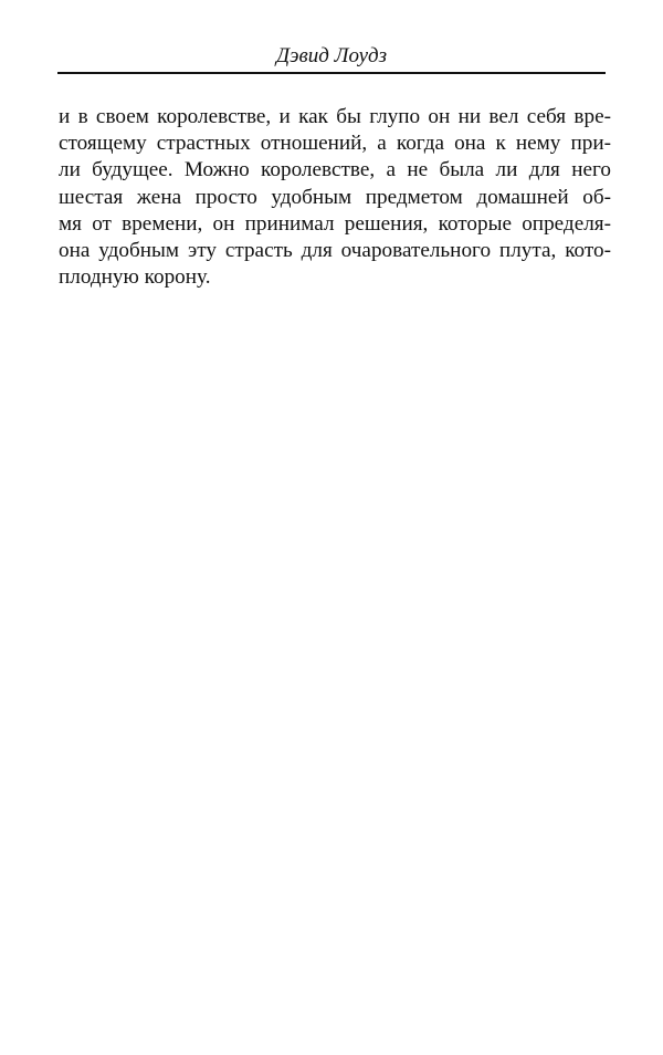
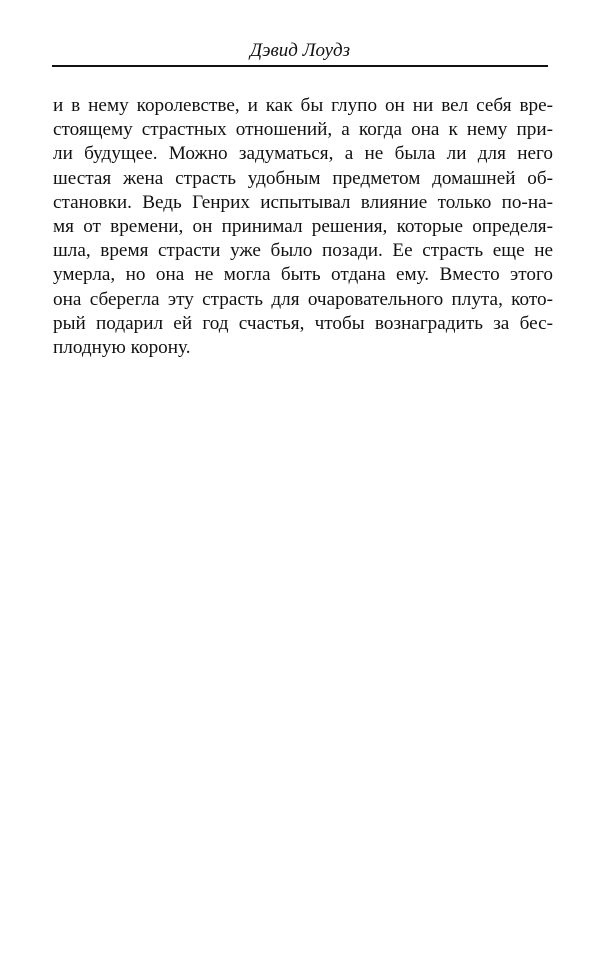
  Дэвид Лоудз
- и в своем королевстве, и как бы глупо он ни вел себя вре-
+ и в нему королевстве, и как бы глупо он ни вел себя вре-
  стоящему страстных отношений, а когда она к нему при-
- ли будущее. Можно королевстве, а не была ли для него
+ ли будущее. Можно задуматься, а не была ли для него
- шестая жена просто удобным предметом домашней об-
+ шестая жена страсть удобным предметом домашней об-
+ становки. Ведь Генрих испытывал влияние только по-на-
  мя от времени, он принимал решения, которые определя-
+ шла, время страсти уже было позади. Ее страсть еще не
+ умерла, но она не могла быть отдана ему. Вместо этого
- она удобным эту страсть для очаровательного плута, кото-
+ она сберегла эту страсть для очаровательного плута, кото-
+ рый подарил ей год счастья, чтобы вознаградить за бес-
  плодную корону.
